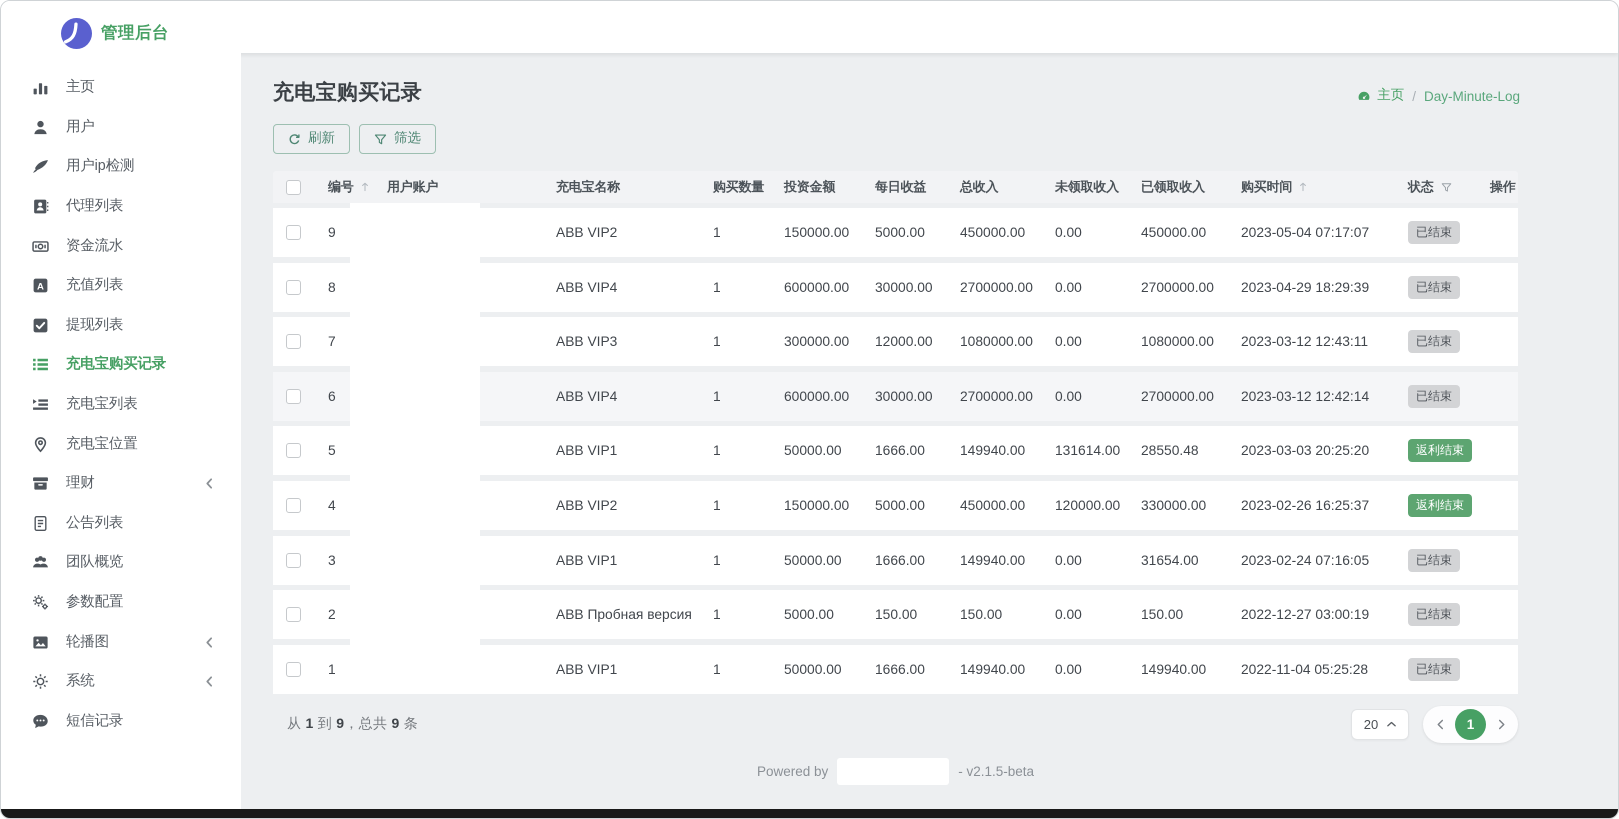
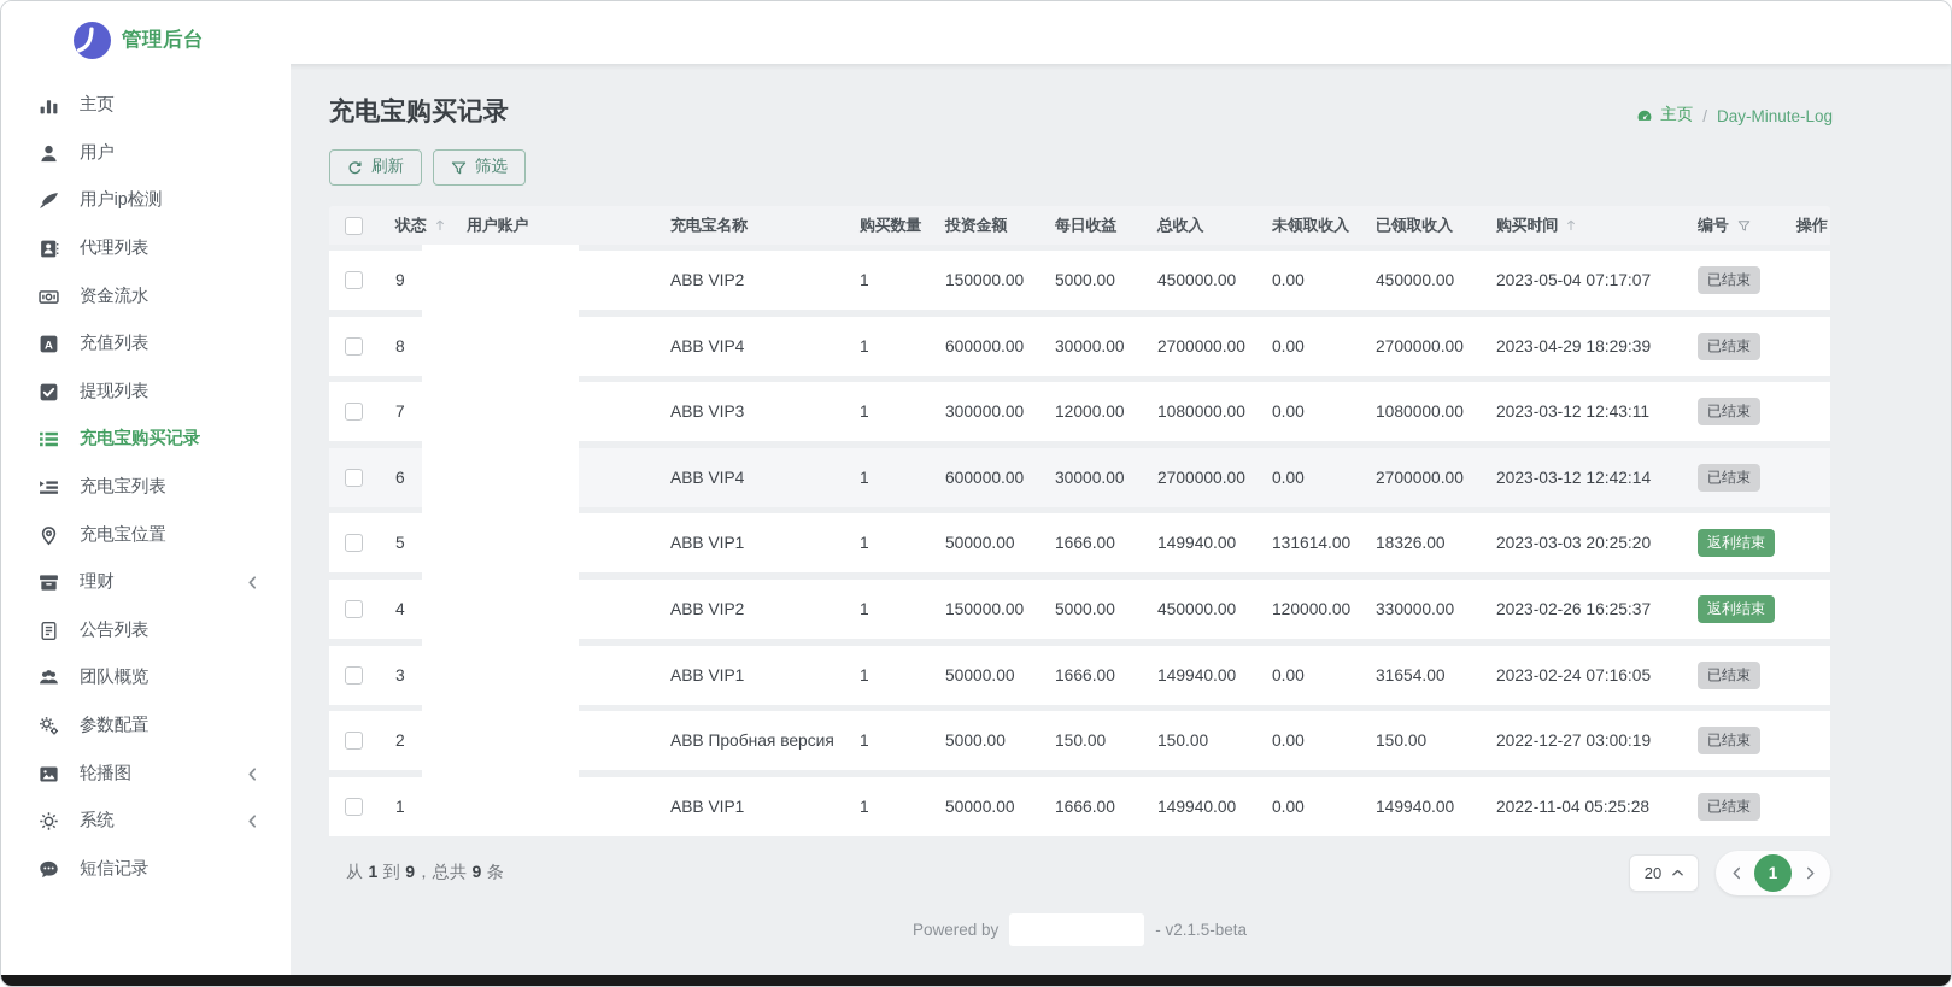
  管理后台
  主页
  用户
  用户ip检测
  代理列表
  资金流水
  A
  充值列表
  提现列表
  充电宝购买记录
  充电宝列表
  充电宝位置
  理财
  公告列表
  团队概览
  参数配置
  轮播图
  系统
  短信记录
  充电宝购买记录
  主页
  /
  Day-Minute-Log
  刷新
  筛选
- 编号
+ 状态
  用户账户
  充电宝名称
  购买数量
  投资金额
  每日收益
  总收入
  未领取收入
  已领取收入
  购买时间
- 状态
+ 编号
  操作
  9
  ABB VIP2
  1
  150000.00
  5000.00
  450000.00
  0.00
  450000.00
  2023-05-04 07:17:07
  已结束
  8
  ABB VIP4
  1
  600000.00
  30000.00
  2700000.00
  0.00
  2700000.00
  2023-04-29 18:29:39
  已结束
  7
  ABB VIP3
  1
  300000.00
  12000.00
  1080000.00
  0.00
  1080000.00
  2023-03-12 12:43:11
  已结束
  6
  ABB VIP4
  1
  600000.00
  30000.00
  2700000.00
  0.00
  2700000.00
  2023-03-12 12:42:14
  已结束
  5
  ABB VIP1
  1
  50000.00
  1666.00
  149940.00
  131614.00
- 28550.48
+ 18326.00
  2023-03-03 20:25:20
  返利结束
  4
  ABB VIP2
  1
  150000.00
  5000.00
  450000.00
  120000.00
  330000.00
  2023-02-26 16:25:37
  返利结束
  3
  ABB VIP1
  1
  50000.00
  1666.00
  149940.00
  0.00
  31654.00
  2023-02-24 07:16:05
  已结束
  2
  ABB Пробная версия
  1
  5000.00
  150.00
  150.00
  0.00
  150.00
  2022-12-27 03:00:19
  已结束
  1
  ABB VIP1
  1
  50000.00
  1666.00
  149940.00
  0.00
  149940.00
  2022-11-04 05:25:28
  已结束
  从 1 到 9，总共 9 条
  20
  1
  Powered by
  - v2.1.5-beta
